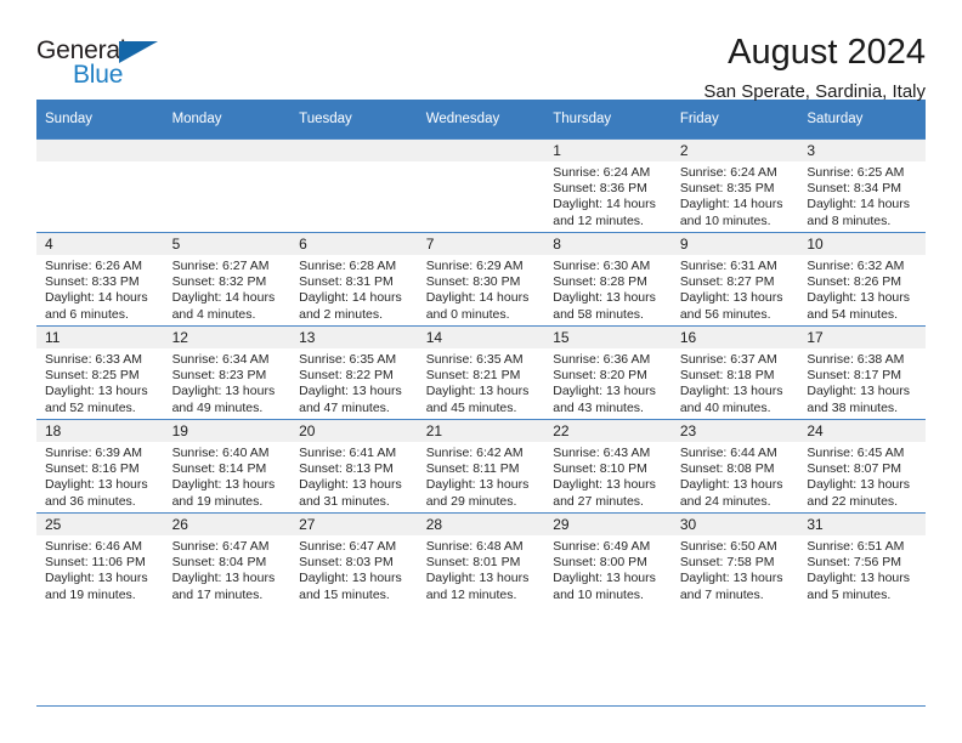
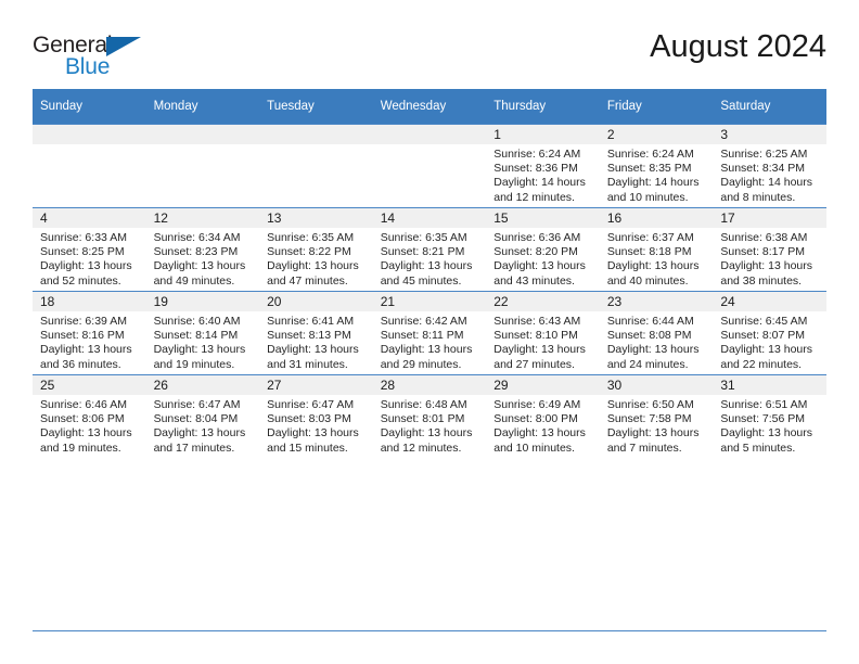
  General
  Blue
  August 2024
- San Sperate, Sardinia, Italy
  Sunday	Monday	Tuesday	Wednesday	Thursday	Friday	Saturday
  				1Sunrise: 6:24 AMSunset: 8:36 PMDaylight: 14 hoursand 12 minutes.	2Sunrise: 6:24 AMSunset: 8:35 PMDaylight: 14 hoursand 10 minutes.	3Sunrise: 6:25 AMSunset: 8:34 PMDaylight: 14 hoursand 8 minutes.
- 4Sunrise: 6:26 AMSunset: 8:33 PMDaylight: 14 hoursand 6 minutes.	5Sunrise: 6:27 AMSunset: 8:32 PMDaylight: 14 hoursand 4 minutes.	6Sunrise: 6:28 AMSunset: 8:31 PMDaylight: 14 hoursand 2 minutes.	7Sunrise: 6:29 AMSunset: 8:30 PMDaylight: 14 hoursand 0 minutes.	8Sunrise: 6:30 AMSunset: 8:28 PMDaylight: 13 hoursand 58 minutes.	9Sunrise: 6:31 AMSunset: 8:27 PMDaylight: 13 hoursand 56 minutes.	10Sunrise: 6:32 AMSunset: 8:26 PMDaylight: 13 hoursand 54 minutes.
- 11Sunrise: 6:33 AMSunset: 8:25 PMDaylight: 13 hoursand 52 minutes.	12Sunrise: 6:34 AMSunset: 8:23 PMDaylight: 13 hoursand 49 minutes.	13Sunrise: 6:35 AMSunset: 8:22 PMDaylight: 13 hoursand 47 minutes.	14Sunrise: 6:35 AMSunset: 8:21 PMDaylight: 13 hoursand 45 minutes.	15Sunrise: 6:36 AMSunset: 8:20 PMDaylight: 13 hoursand 43 minutes.	16Sunrise: 6:37 AMSunset: 8:18 PMDaylight: 13 hoursand 40 minutes.	17Sunrise: 6:38 AMSunset: 8:17 PMDaylight: 13 hoursand 38 minutes.
+ 4Sunrise: 6:33 AMSunset: 8:25 PMDaylight: 13 hoursand 52 minutes.	12Sunrise: 6:34 AMSunset: 8:23 PMDaylight: 13 hoursand 49 minutes.	13Sunrise: 6:35 AMSunset: 8:22 PMDaylight: 13 hoursand 47 minutes.	14Sunrise: 6:35 AMSunset: 8:21 PMDaylight: 13 hoursand 45 minutes.	15Sunrise: 6:36 AMSunset: 8:20 PMDaylight: 13 hoursand 43 minutes.	16Sunrise: 6:37 AMSunset: 8:18 PMDaylight: 13 hoursand 40 minutes.	17Sunrise: 6:38 AMSunset: 8:17 PMDaylight: 13 hoursand 38 minutes.
  18Sunrise: 6:39 AMSunset: 8:16 PMDaylight: 13 hoursand 36 minutes.	19Sunrise: 6:40 AMSunset: 8:14 PMDaylight: 13 hoursand 19 minutes.	20Sunrise: 6:41 AMSunset: 8:13 PMDaylight: 13 hoursand 31 minutes.	21Sunrise: 6:42 AMSunset: 8:11 PMDaylight: 13 hoursand 29 minutes.	22Sunrise: 6:43 AMSunset: 8:10 PMDaylight: 13 hoursand 27 minutes.	23Sunrise: 6:44 AMSunset: 8:08 PMDaylight: 13 hoursand 24 minutes.	24Sunrise: 6:45 AMSunset: 8:07 PMDaylight: 13 hoursand 22 minutes.
- 25Sunrise: 6:46 AMSunset: 11:06 PMDaylight: 13 hoursand 19 minutes.	26Sunrise: 6:47 AMSunset: 8:04 PMDaylight: 13 hoursand 17 minutes.	27Sunrise: 6:47 AMSunset: 8:03 PMDaylight: 13 hoursand 15 minutes.	28Sunrise: 6:48 AMSunset: 8:01 PMDaylight: 13 hoursand 12 minutes.	29Sunrise: 6:49 AMSunset: 8:00 PMDaylight: 13 hoursand 10 minutes.	30Sunrise: 6:50 AMSunset: 7:58 PMDaylight: 13 hoursand 7 minutes.	31Sunrise: 6:51 AMSunset: 7:56 PMDaylight: 13 hoursand 5 minutes.
+ 25Sunrise: 6:46 AMSunset: 8:06 PMDaylight: 13 hoursand 19 minutes.	26Sunrise: 6:47 AMSunset: 8:04 PMDaylight: 13 hoursand 17 minutes.	27Sunrise: 6:47 AMSunset: 8:03 PMDaylight: 13 hoursand 15 minutes.	28Sunrise: 6:48 AMSunset: 8:01 PMDaylight: 13 hoursand 12 minutes.	29Sunrise: 6:49 AMSunset: 8:00 PMDaylight: 13 hoursand 10 minutes.	30Sunrise: 6:50 AMSunset: 7:58 PMDaylight: 13 hoursand 7 minutes.	31Sunrise: 6:51 AMSunset: 7:56 PMDaylight: 13 hoursand 5 minutes.
